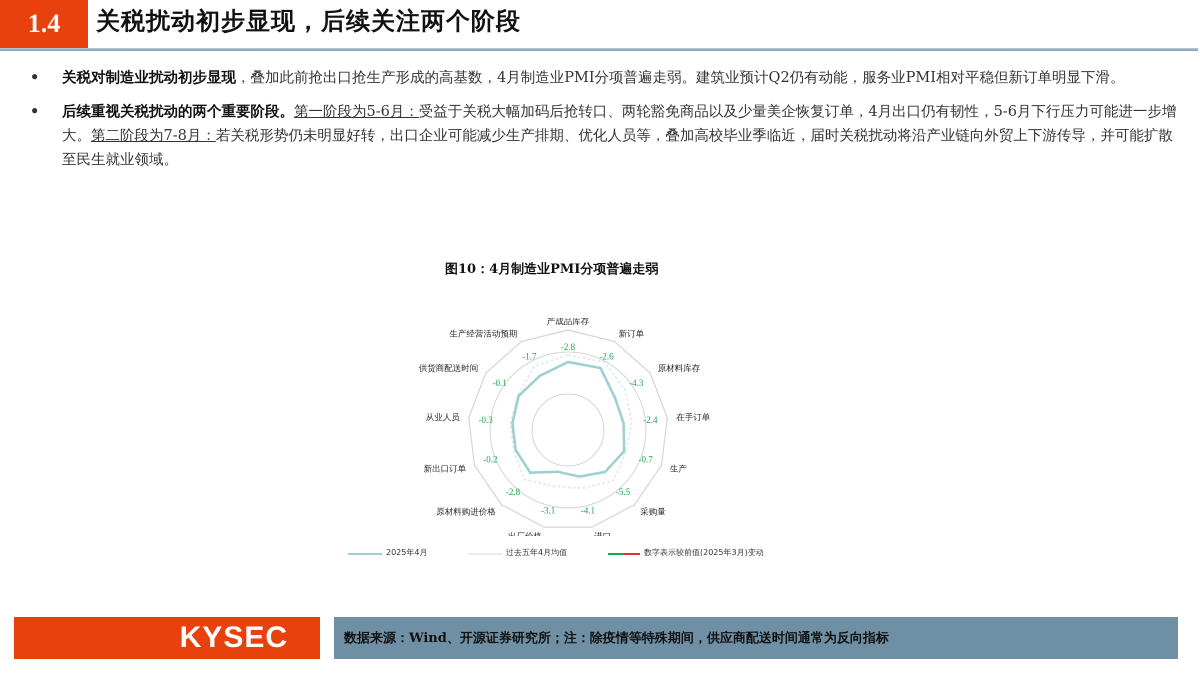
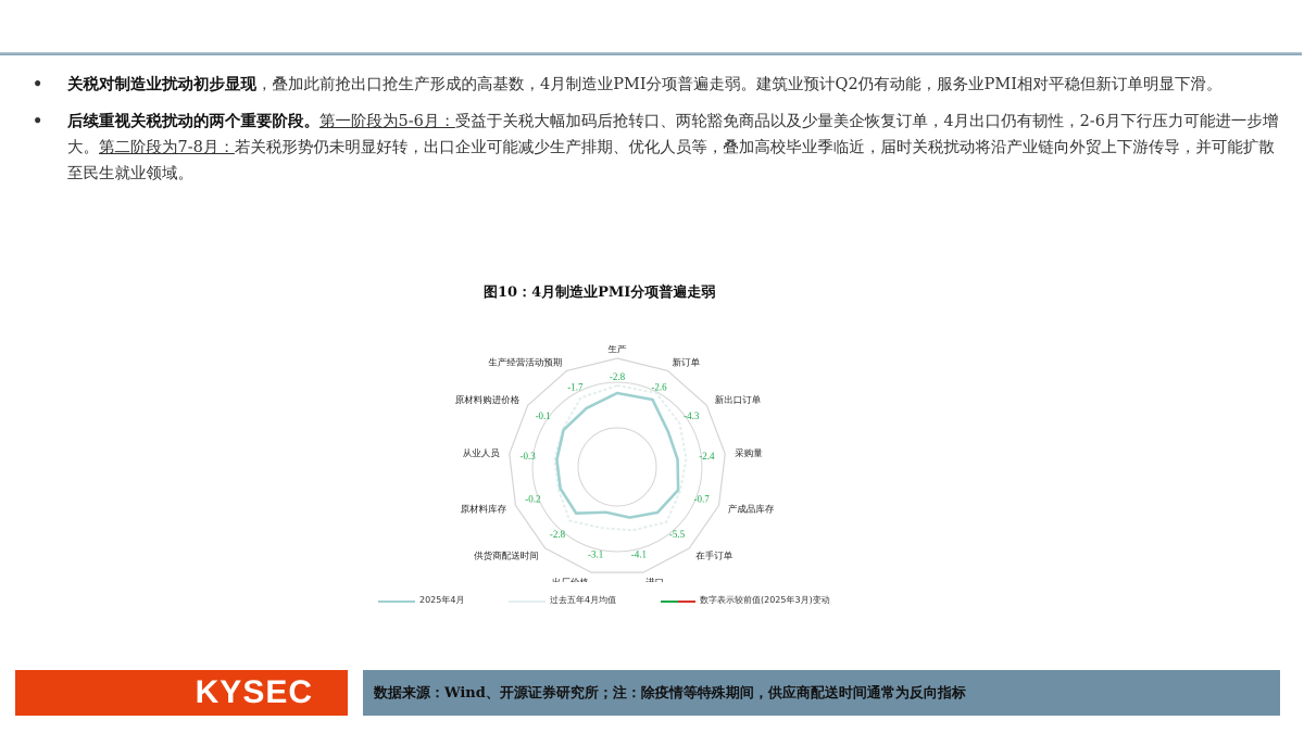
- 1.4
- 关税扰动初步显现，后续关注两个阶段
  •
  关税对制造业扰动初步显现，叠加此前抢出口抢生产形成的高基数，4月制造业PMI分项普遍走弱。建筑业预计Q2仍有动能，服务业PMI相对平稳但新订单明显下滑。
  •
- 后续重视关税扰动的两个重要阶段。第一阶段为5-6月：受益于关税大幅加码后抢转口、两轮豁免商品以及少量美企恢复订单，4月出口仍有韧性，5-6月下行压力可能进一步增大。第二阶段为7-8月：若关税形势仍未明显好转，出口企业可能减少生产排期、优化人员等，叠加高校毕业季临近，届时关税扰动将沿产业链向外贸上下游传导，并可能扩散至民生就业领域。
+ 后续重视关税扰动的两个重要阶段。第一阶段为5-6月：受益于关税大幅加码后抢转口、两轮豁免商品以及少量美企恢复订单，4月出口仍有韧性，2-6月下行压力可能进一步增大。第二阶段为7-8月：若关税形势仍未明显好转，出口企业可能减少生产排期、优化人员等，叠加高校毕业季临近，届时关税扰动将沿产业链向外贸上下游传导，并可能扩散至民生就业领域。
  图10：4月制造业PMI分项普遍走弱
- 产成品库存
+ 生产
  新订单
- 原材料库存
+ 新出口订单
- 在手订单
+ 采购量
- 生产
+ 产成品库存
- 采购量
+ 在手订单
- 原材料购进价格
+ 供货商配送时间
- 新出口订单
+ 原材料库存
  从业人员
- 供货商配送时间
+ 原材料购进价格
  生产经营活动预期
  -2.8
  -2.6
  -4.3
  -2.4
  -0.7
  -5.5
  -4.1
  -3.1
  -2.8
  -0.2
  -0.3
  -0.1
  -1.7
  2025年4月
  过去五年4月均值
  数字表示较前值(2025年3月)变动
  KYSEC
  数据来源：Wind、开源证券研究所；注：除疫情等特殊期间，供应商配送时间通常为反向指标
